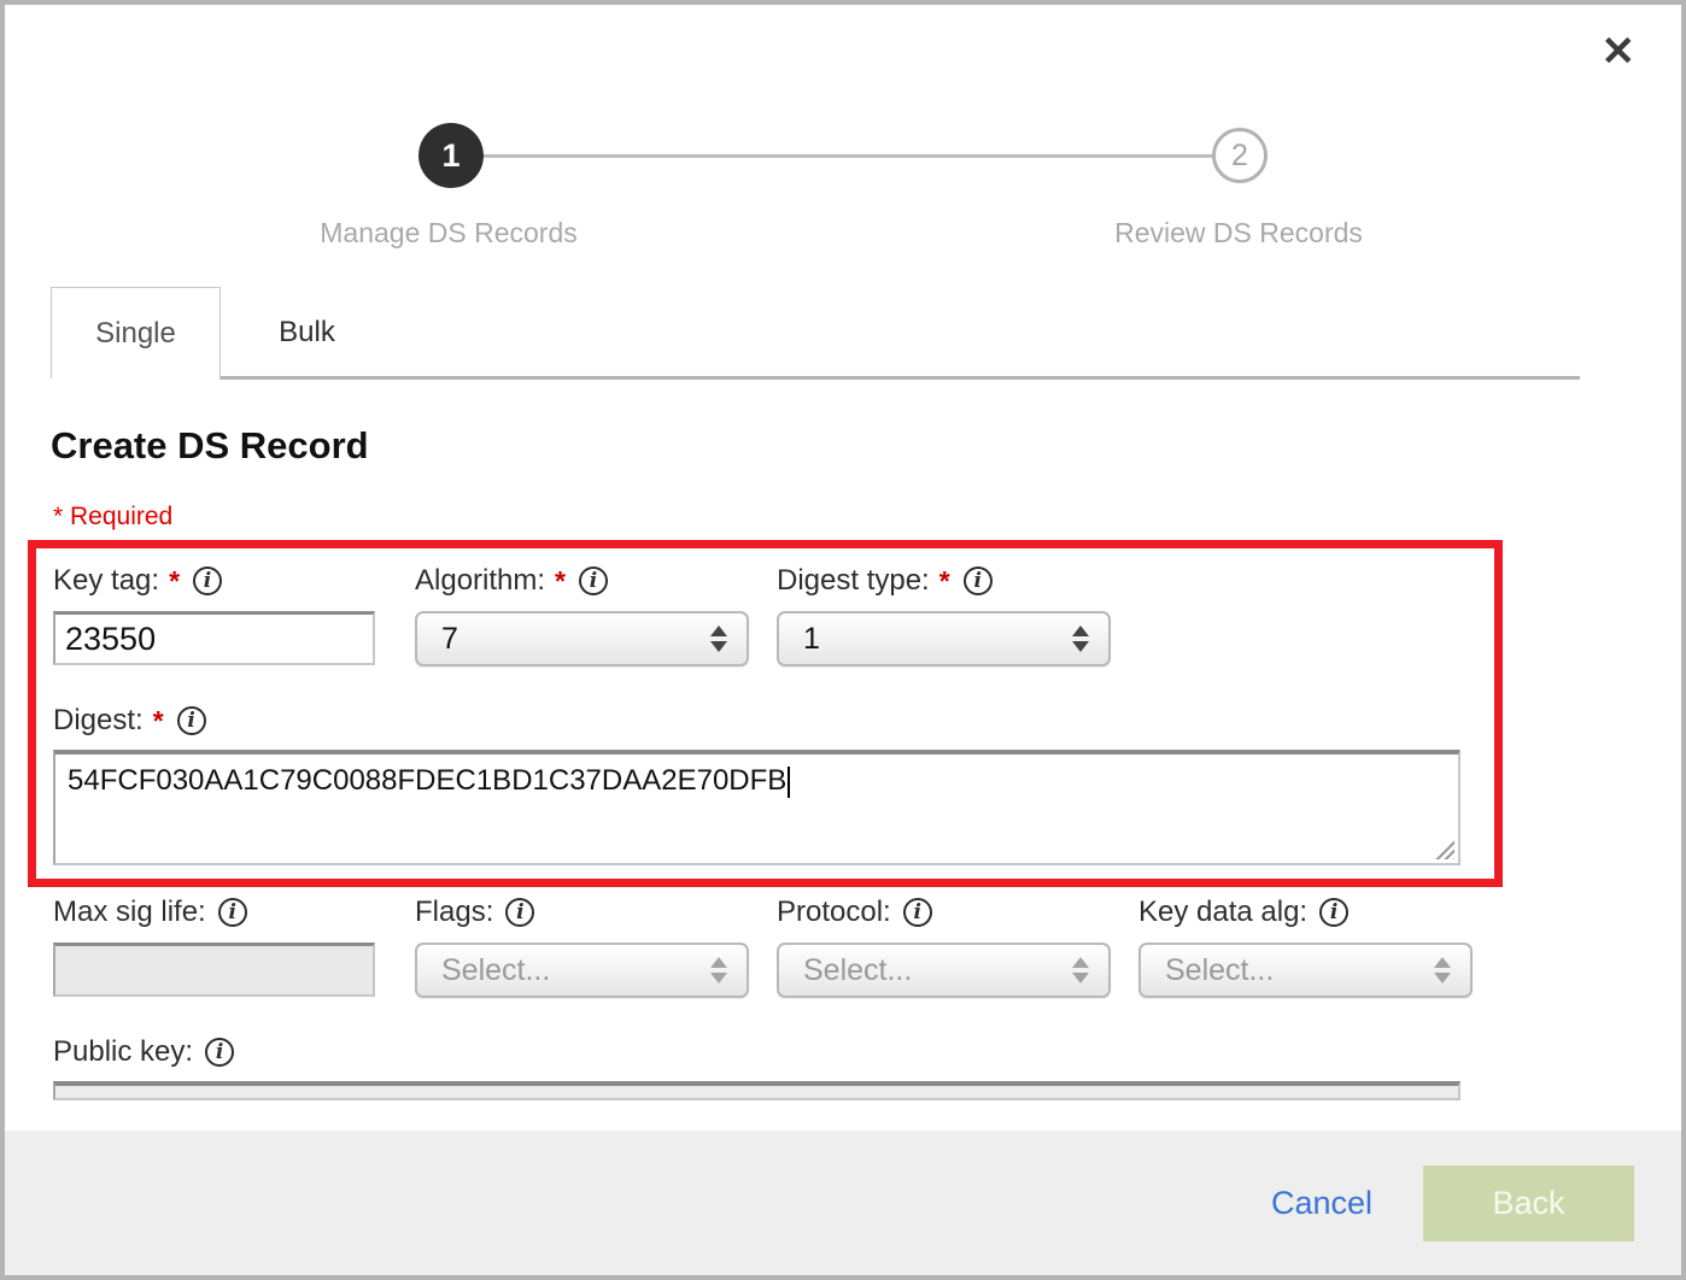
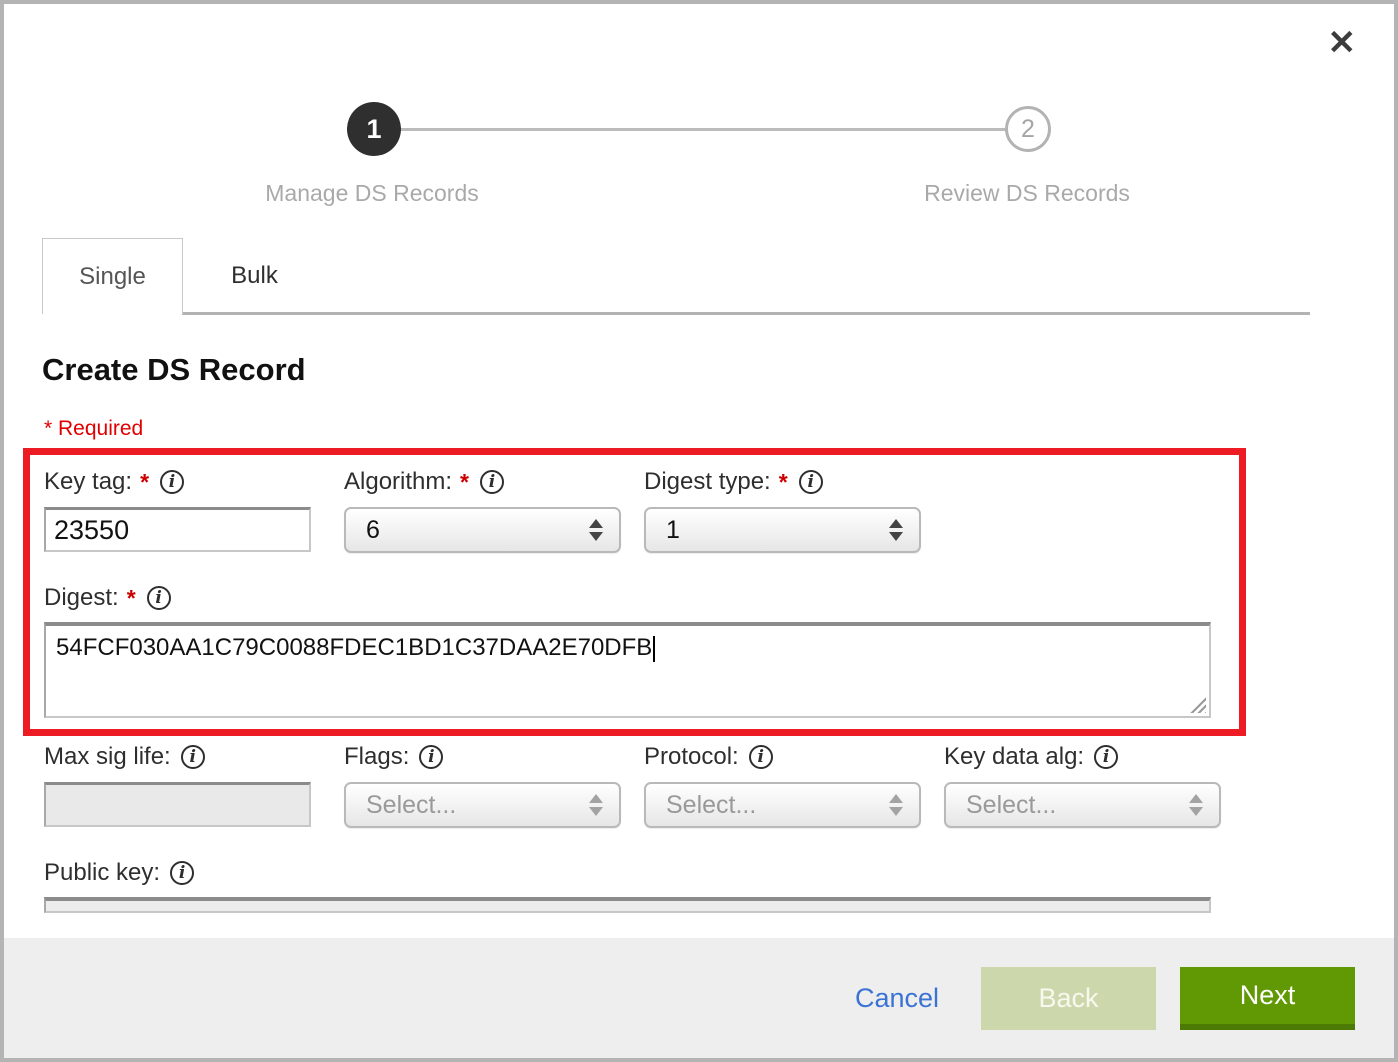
  ✕
  1
  2
  Manage DS Records
  Review DS Records
  Single
  Bulk
  Create DS Record
  * Required
  Key tag:
  *
  i
  23550
  Algorithm:
  *
  i
- 7
+ 6
  Digest type:
  *
  i
  1
  Digest:
  *
  i
  54FCF030AA1C79C0088FDEC1BD1C37DAA2E70DFB
  Max sig life:
  i
  Flags:
  i
  Select...
  Protocol:
  i
  Select...
  Key data alg:
  i
  Select...
  Public key:
  i
  Cancel
  Back
+ Next
